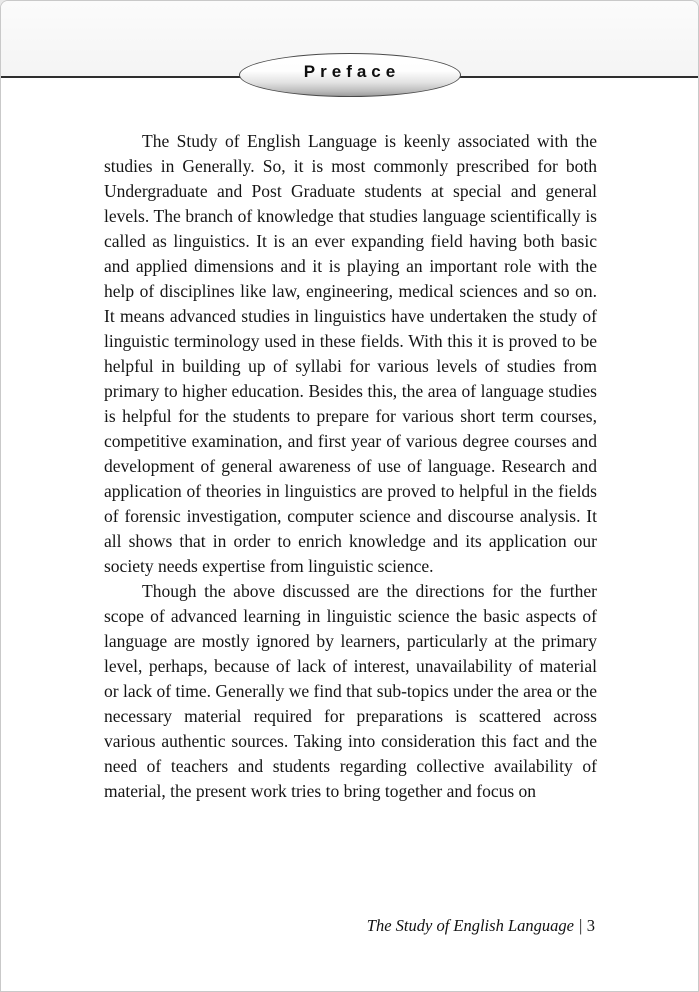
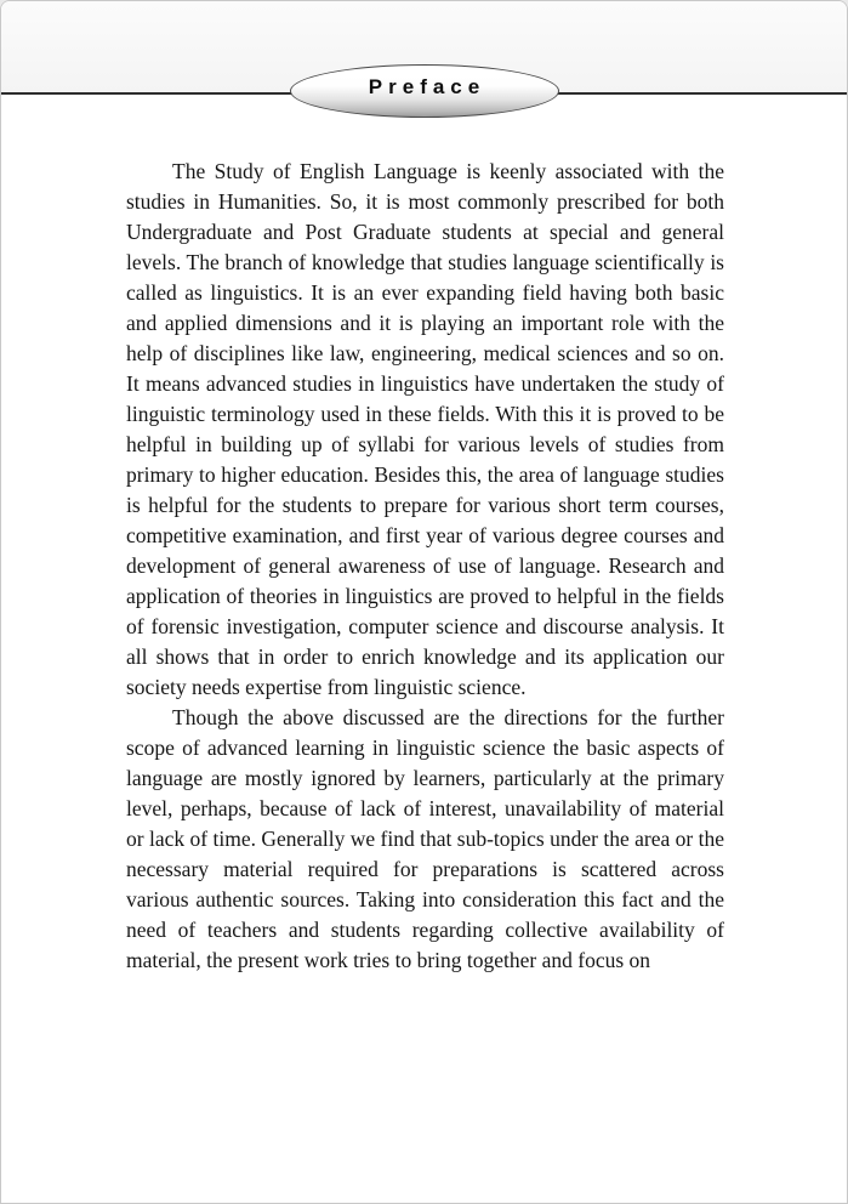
  Preface
- The Study of English Language is keenly associated with the studies in Generally. So, it is most commonly prescribed for both Undergraduate and Post Graduate students at special and general levels. The branch of knowledge that studies language scientifically is called as linguistics. It is an ever expanding field having both basic and applied dimensions and it is playing an important role with the help of disciplines like law, engineering, medical sciences and so on. It means advanced studies in linguistics have undertaken the study of linguistic terminology used in these fields. With this it is proved to be helpful in building up of syllabi for various levels of studies from primary to higher education. Besides this, the area of language studies is helpful for the students to prepare for various short term courses, competitive examination, and first year of various degree courses and development of general awareness of use of language. Research and application of theories in linguistics are proved to helpful in the fields of forensic investigation, computer science and discourse analysis. It all shows that in order to enrich knowledge and its application our society needs expertise from linguistic science.
+ The Study of English Language is keenly associated with the studies in Humanities. So, it is most commonly prescribed for both Undergraduate and Post Graduate students at special and general levels. The branch of knowledge that studies language scientifically is called as linguistics. It is an ever expanding field having both basic and applied dimensions and it is playing an important role with the help of disciplines like law, engineering, medical sciences and so on. It means advanced studies in linguistics have undertaken the study of linguistic terminology used in these fields. With this it is proved to be helpful in building up of syllabi for various levels of studies from primary to higher education. Besides this, the area of language studies is helpful for the students to prepare for various short term courses, competitive examination, and first year of various degree courses and development of general awareness of use of language. Research and application of theories in linguistics are proved to helpful in the fields of forensic investigation, computer science and discourse analysis. It all shows that in order to enrich knowledge and its application our society needs expertise from linguistic science.
  Though the above discussed are the directions for the further scope of advanced learning in linguistic science the basic aspects of language are mostly ignored by learners, particularly at the primary level, perhaps, because of lack of interest, unavailability of material or lack of time. Generally we find that sub-topics under the area or the necessary material required for preparations is scattered across various authentic sources. Taking into consideration this fact and the need of teachers and students regarding collective availability of material, the present work tries to bring together and focus on
- The Study of English Language | 3
